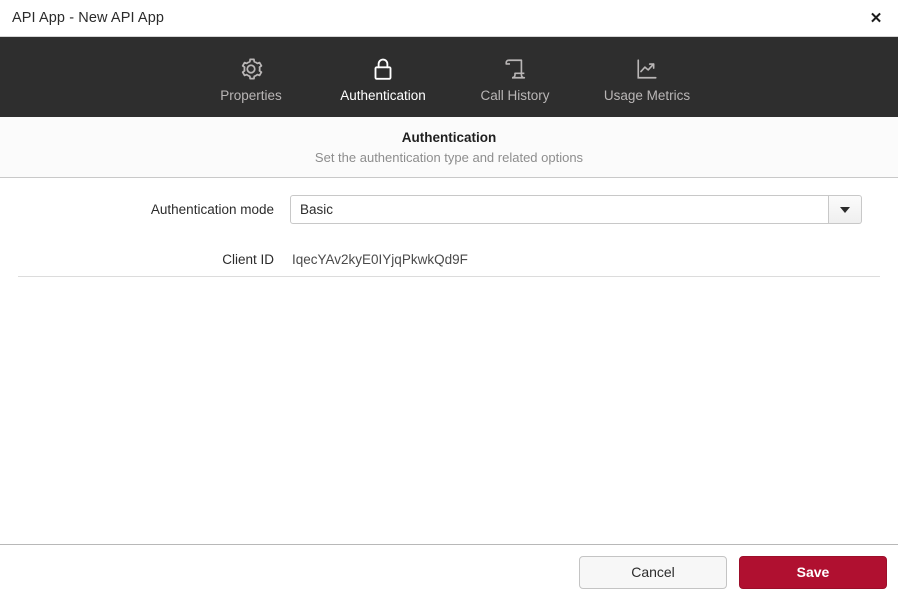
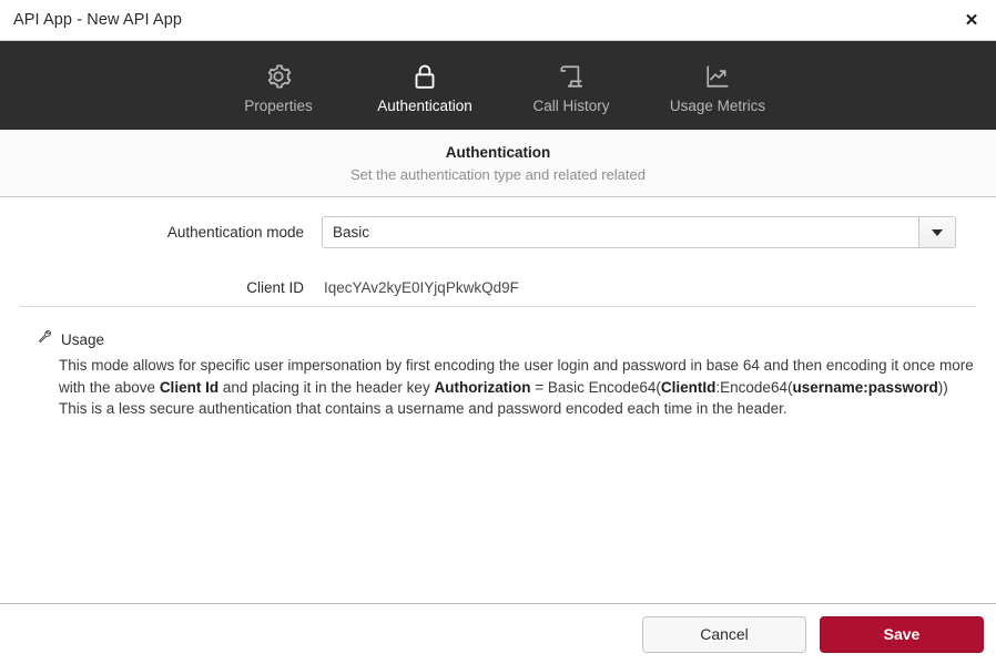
  API App - New API App
  ✕
  Properties
  Authentication
  Call History
  Usage Metrics
  Authentication
- Set the authentication type and related options
+ Set the authentication type and related related
  Authentication mode
  Basic
  Client ID
  IqecYAv2kyE0IYjqPkwkQd9F
+ Usage
+ This mode allows for specific user impersonation by first encoding the user login and password in base 64 and then encoding it once more with the above Client Id and placing it in the header key Authorization = Basic Encode64(ClientId:Encode64(username:password))
+ This is a less secure authentication that contains a username and password encoded each time in the header.
  Cancel
  Save
